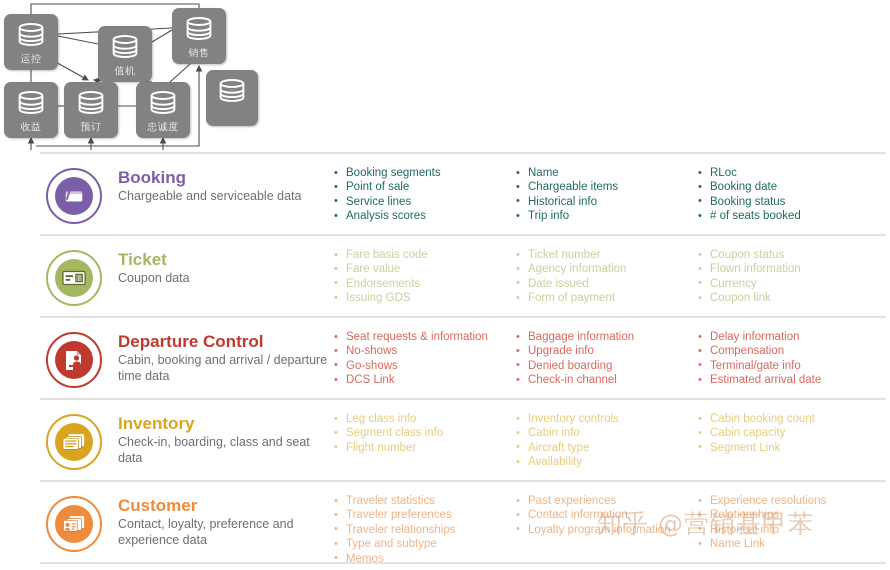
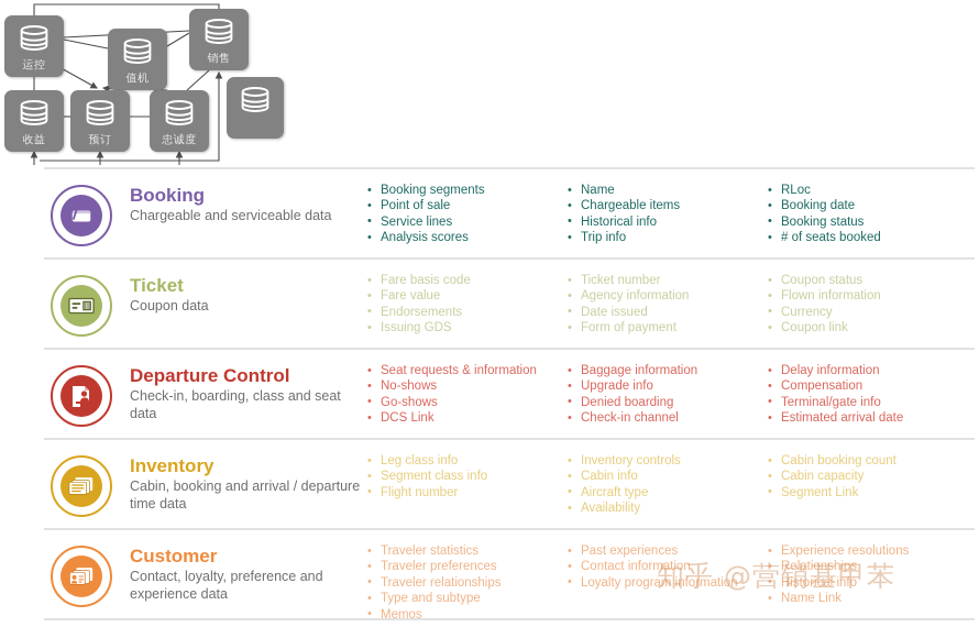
  运控
  值机
  销售
  收益
  预订
  忠诚度
  Booking
  Chargeable and serviceable data
  Booking segments
  Point of sale
  Service lines
  Analysis scores
  Name
  Chargeable items
  Historical info
  Trip info
  RLoc
  Booking date
  Booking status
  # of seats booked
  Ticket
  Coupon data
  Fare basis code
  Fare value
  Endorsements
  Issuing GDS
  Ticket number
  Agency information
  Date issued
  Form of payment
  Coupon status
  Flown information
  Currency
  Coupon link
  Departure Control
- Cabin, booking and arrival / departure time data
+ Check-in, boarding, class and seat data
  Seat requests & information
  No-shows
  Go-shows
  DCS Link
  Baggage information
  Upgrade info
  Denied boarding
  Check-in channel
  Delay information
  Compensation
  Terminal/gate info
  Estimated arrival date
  Inventory
- Check-in, boarding, class and seat data
+ Cabin, booking and arrival / departure time data
  Leg class info
  Segment class info
  Flight number
  Inventory controls
  Cabin info
  Aircraft type
  Availability
  Cabin booking count
  Cabin capacity
  Segment Link
  Customer
  Contact, loyalty, preference and experience data
  Traveler statistics
  Traveler preferences
  Traveler relationships
  Type and subtype
  Memos
  Past experiences
  Contact information
  Loyalty program information
  Experience resolutions
  Relationships
  Historical info
  Name Link
  知乎 @营销基甲苯
